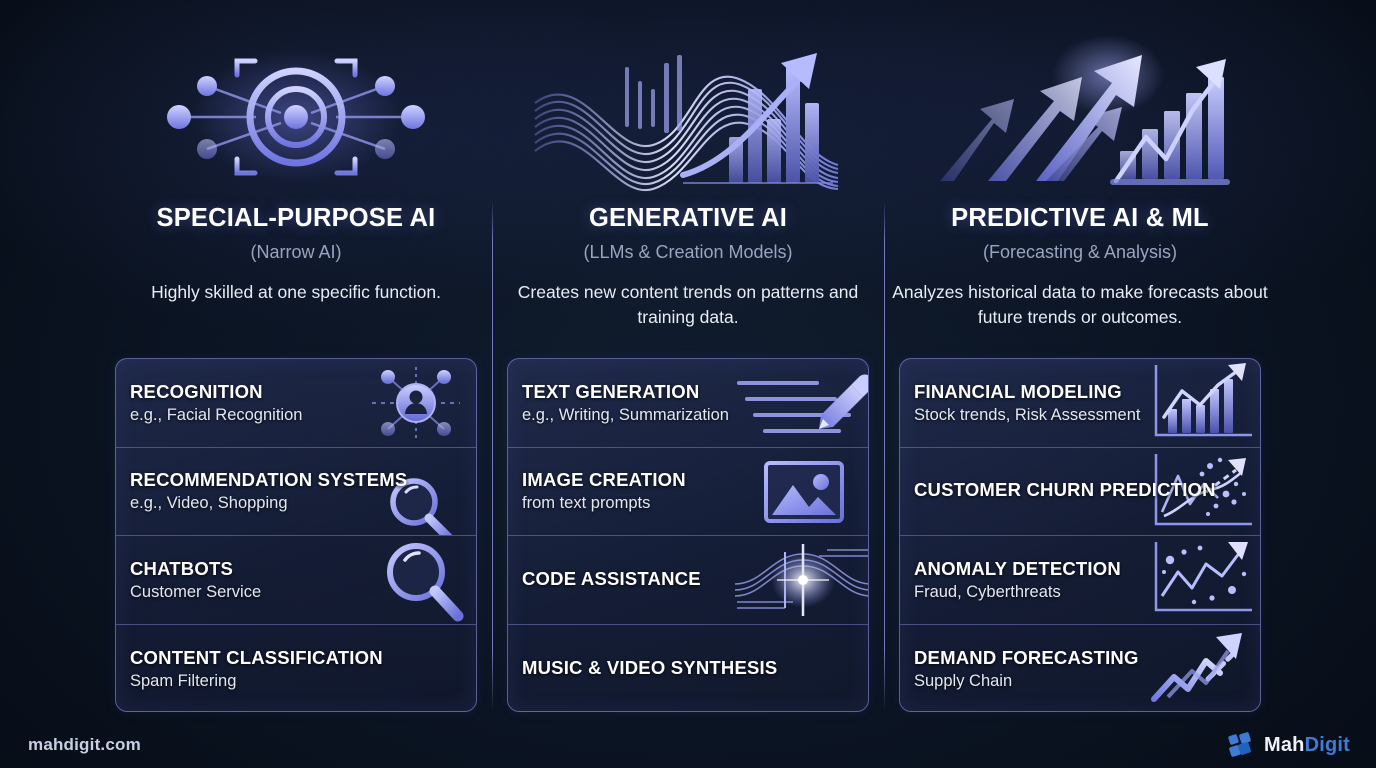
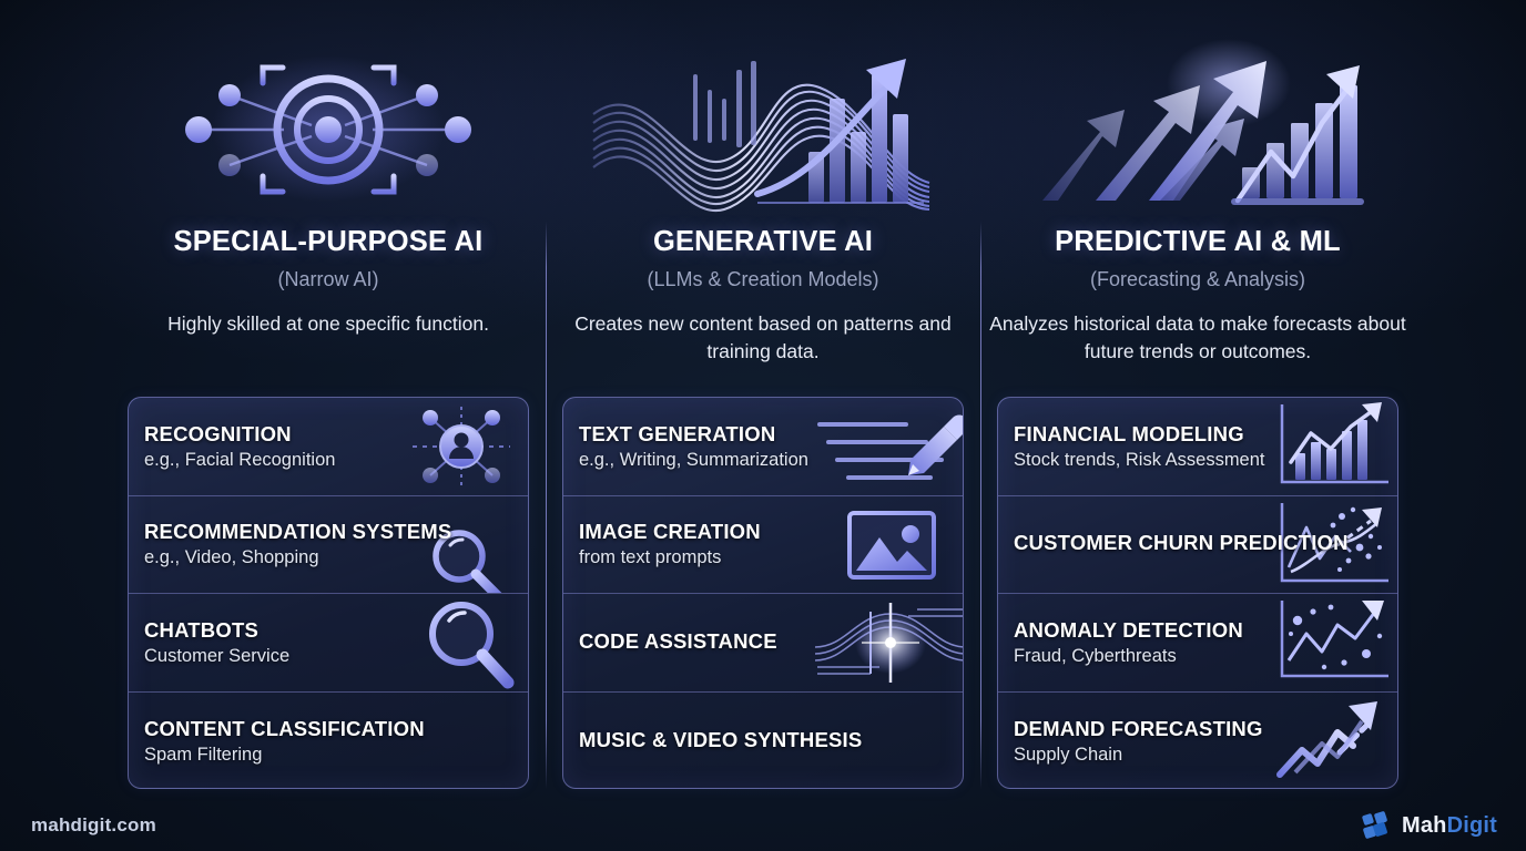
  SPECIAL-PURPOSE AI
  (Narrow AI)
  Highly skilled at one specific function.
  RECOGNITION
  e.g., Facial Recognition
  RECOMMENDATION SYSTEMS
  e.g., Video, Shopping
  CHATBOTS
  Customer Service
  CONTENT CLASSIFICATION
  Spam Filtering
  GENERATIVE AI
  (LLMs & Creation Models)
- Creates new content trends on patterns and training data.
+ Creates new content based on patterns and training data.
  TEXT GENERATION
  e.g., Writing, Summarization
  IMAGE CREATION
  from text prompts
  CODE ASSISTANCE
  MUSIC & VIDEO SYNTHESIS
  PREDICTIVE AI & ML
  (Forecasting & Analysis)
  Analyzes historical data to make forecasts about future trends or outcomes.
  FINANCIAL MODELING
  Stock trends, Risk Assessment
  CUSTOMER CHURN PREDICTION
  ANOMALY DETECTION
  Fraud, Cyberthreats
  DEMAND FORECASTING
  Supply Chain
  mahdigit.com
  MahDigit
